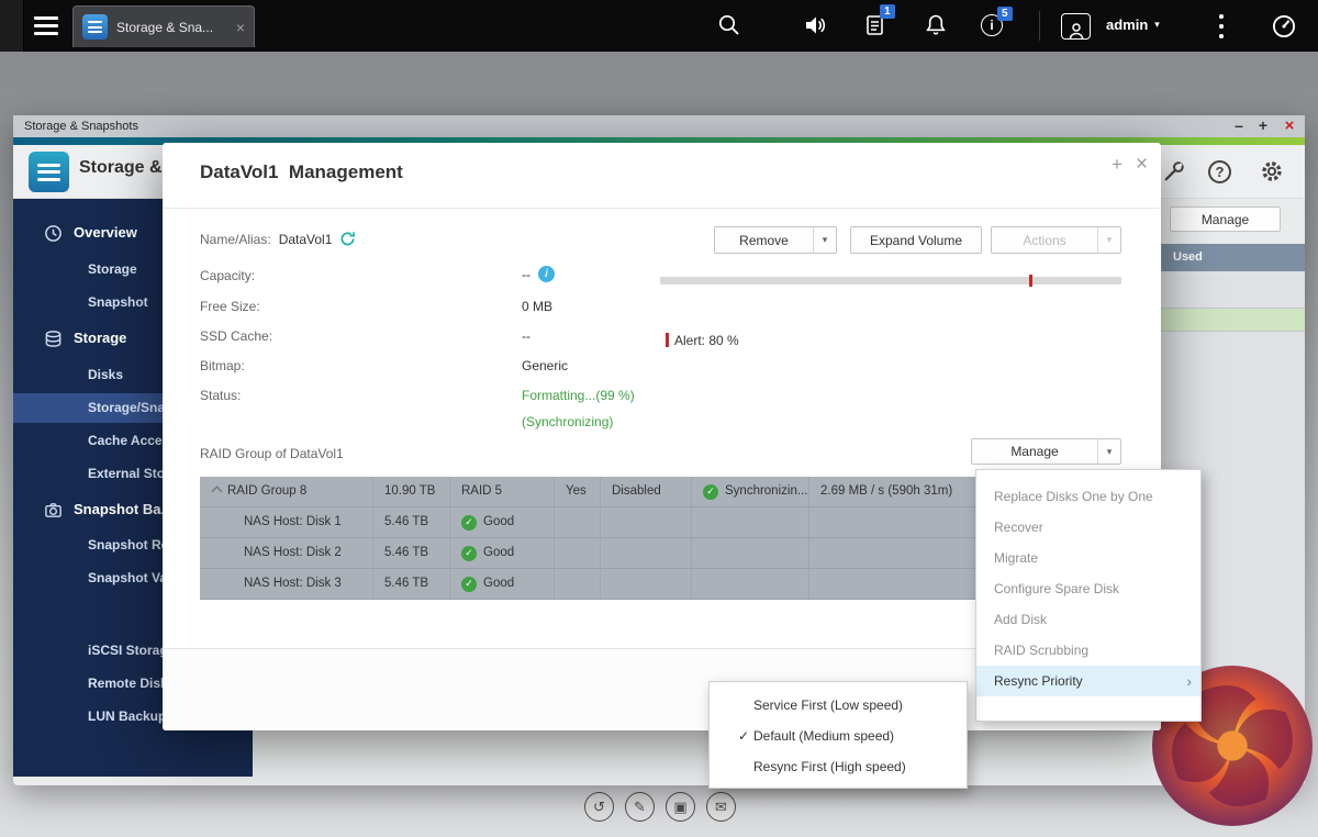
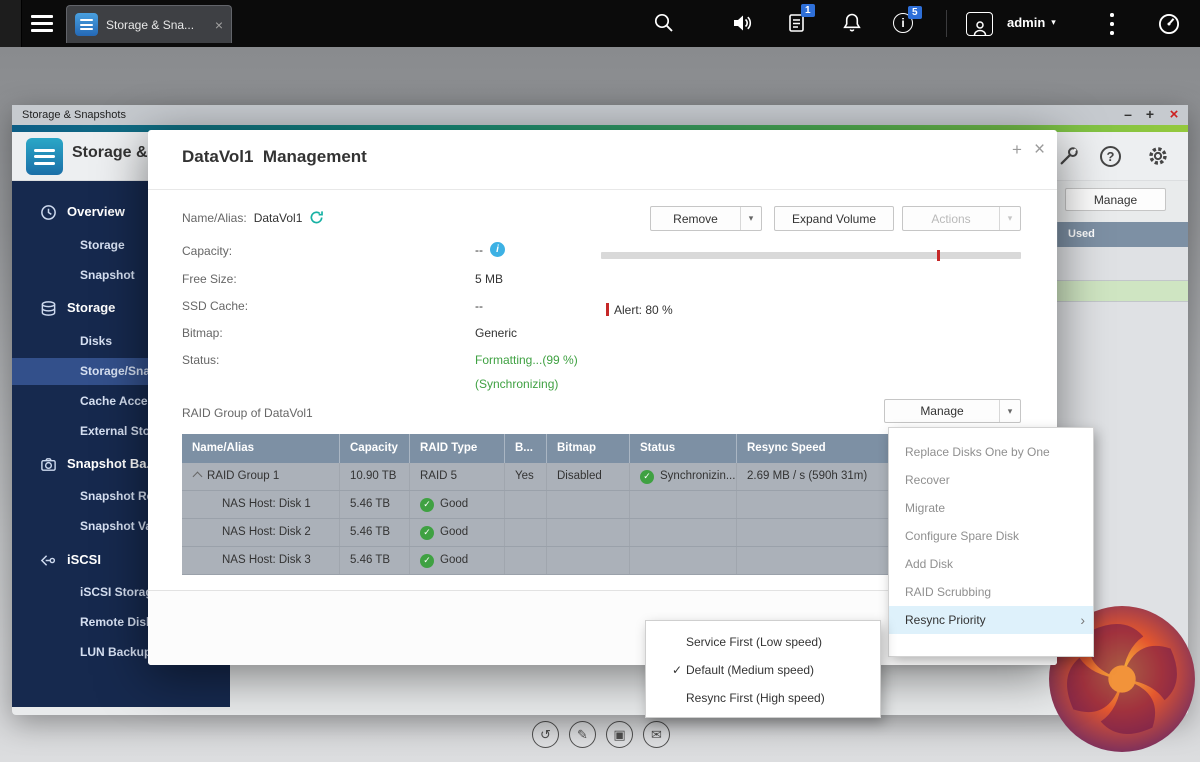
  Storage & Sna...
  ×
  1
  i
  5
  admin
  ▾
  ↺
  ✎
  ▣
  ✉
  Storage & Snapshots
  –
  +
  ×
  Storage &
  ?
  Manage
  Used
  Overview
  Storage
  Snapshot
  Storage
  Disks
  Storage/Sna
  External Sto
  Snapshot Ba
+ iSCSI
  Remote Dis
  LUN Backu
  DataVol1 Management
  +
  ×
  Name/Alias:
  DataVol1
  Capacity:
  --
  i
  Free Size:
- 0 MB
+ 5 MB
  SSD Cache:
  --
  Bitmap:
  Generic
  Status:
  Formatting...(99 %)
  (Synchronizing)
  Remove
  ▾
  Expand Volume
  Actions
  ▾
  Alert: 80 %
  RAID Group of DataVol1
  Manage
  ▾
+ Name/Alias
+ Capacity
+ RAID Type
+ B...
+ Bitmap
+ Status
+ Resync Speed
- RAID Group 8
+ RAID Group 1
  10.90 TB
  RAID 5
  Yes
  Disabled
  ✓
  Synchronizin...
  2.69 MB / s (590h 31m)
  NAS Host: Disk 1
  5.46 TB
  ✓
  Good
  NAS Host: Disk 2
  5.46 TB
  ✓
  Good
  NAS Host: Disk 3
  5.46 TB
  ✓
  Good
  Replace Disks One by One
  Recover
  Migrate
  Configure Spare Disk
  Add Disk
  RAID Scrubbing
  Resync Priority
  ›
  Service First (Low speed)
  ✓
  Default (Medium speed)
  Resync First (High speed)
